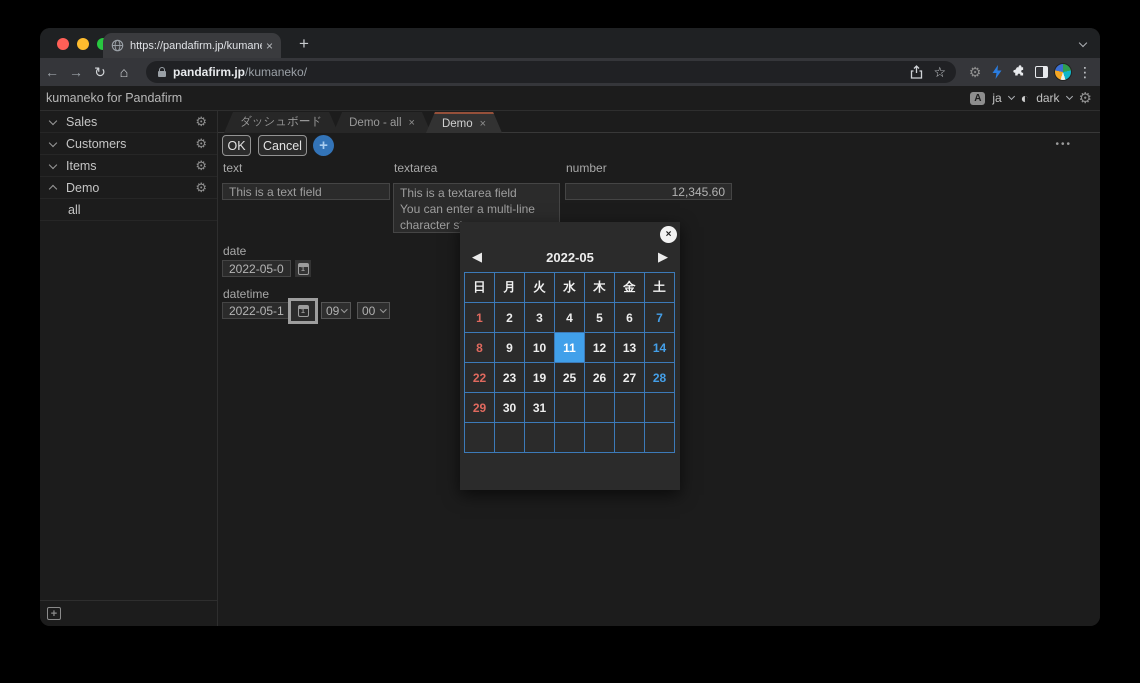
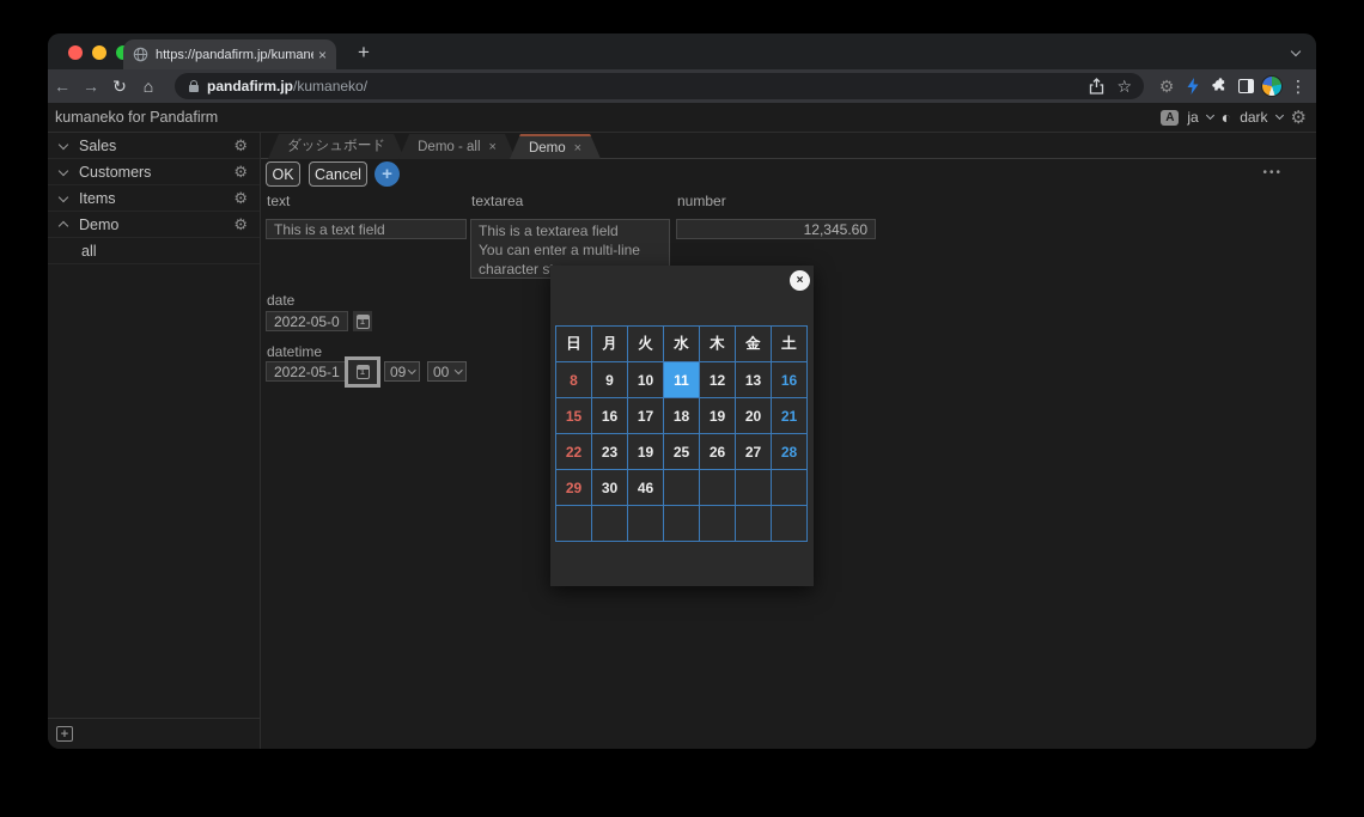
  https://pandafirm.jp/kuman
  ×
  +
  ←
  →
  ↻
  ⌂
  pandafirm.jp
  /kumaneko/
  ☆
  ⚙
  ⋮
  kumaneko for Pandafirm
  A
  ja
  ◐
  dark
  ⚙
  Sales
  ⚙
  Customers
  ⚙
  Items
  ⚙
  Demo
  ⚙
  all
  +
  ダッシュボード
  Demo - all
  ×
  Demo
  ×
  •••
  OK
  Cancel
  +
  text
  This is a text field
  textarea
  This is a textarea field
  You can enter a multi-line
  character s
  number
  12,345.60
  date
  2022-05-0
  datetime
  2022-05-1
  09
  00
  ×
- ◀
- 2022-05
- ▶
  日	月	火	水	木	金	土
- 1	2	3	4	5	6	7
- 8	9	10	11	12	13	14
+ 8	9	10	11	12	13	16
+ 15	16	17	18	19	20	21
  22	23	19	25	26	27	28
- 29	30	31
+ 29	30	46
